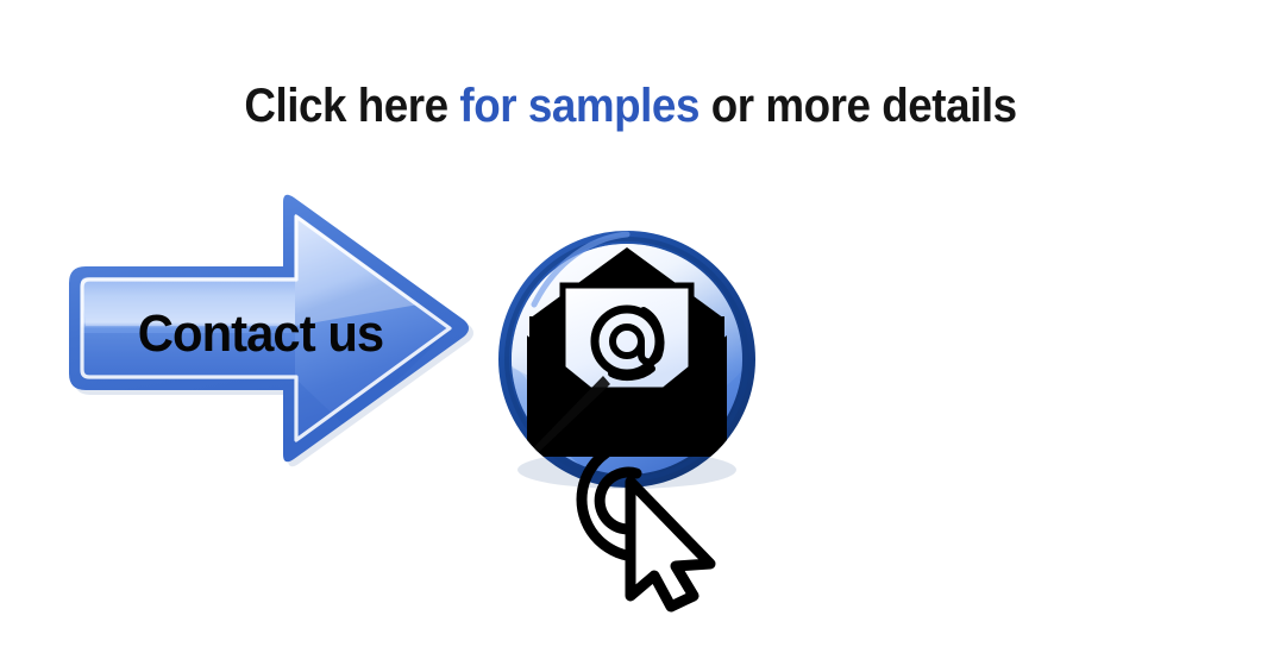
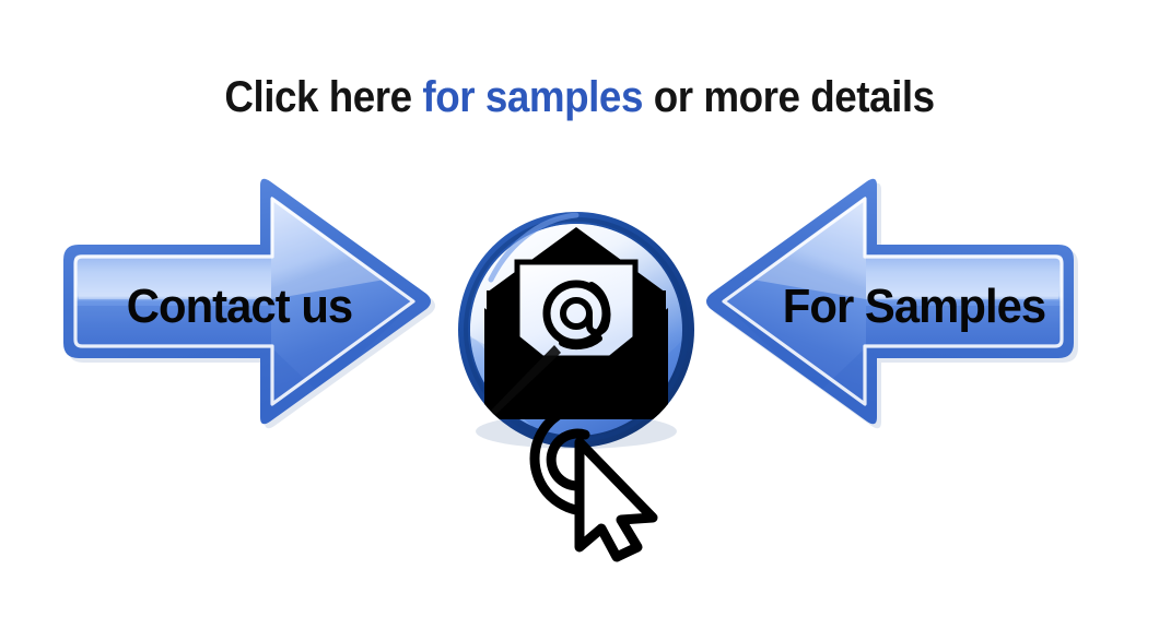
  Click here for samples or more details
  Contact us
+ For Samples
